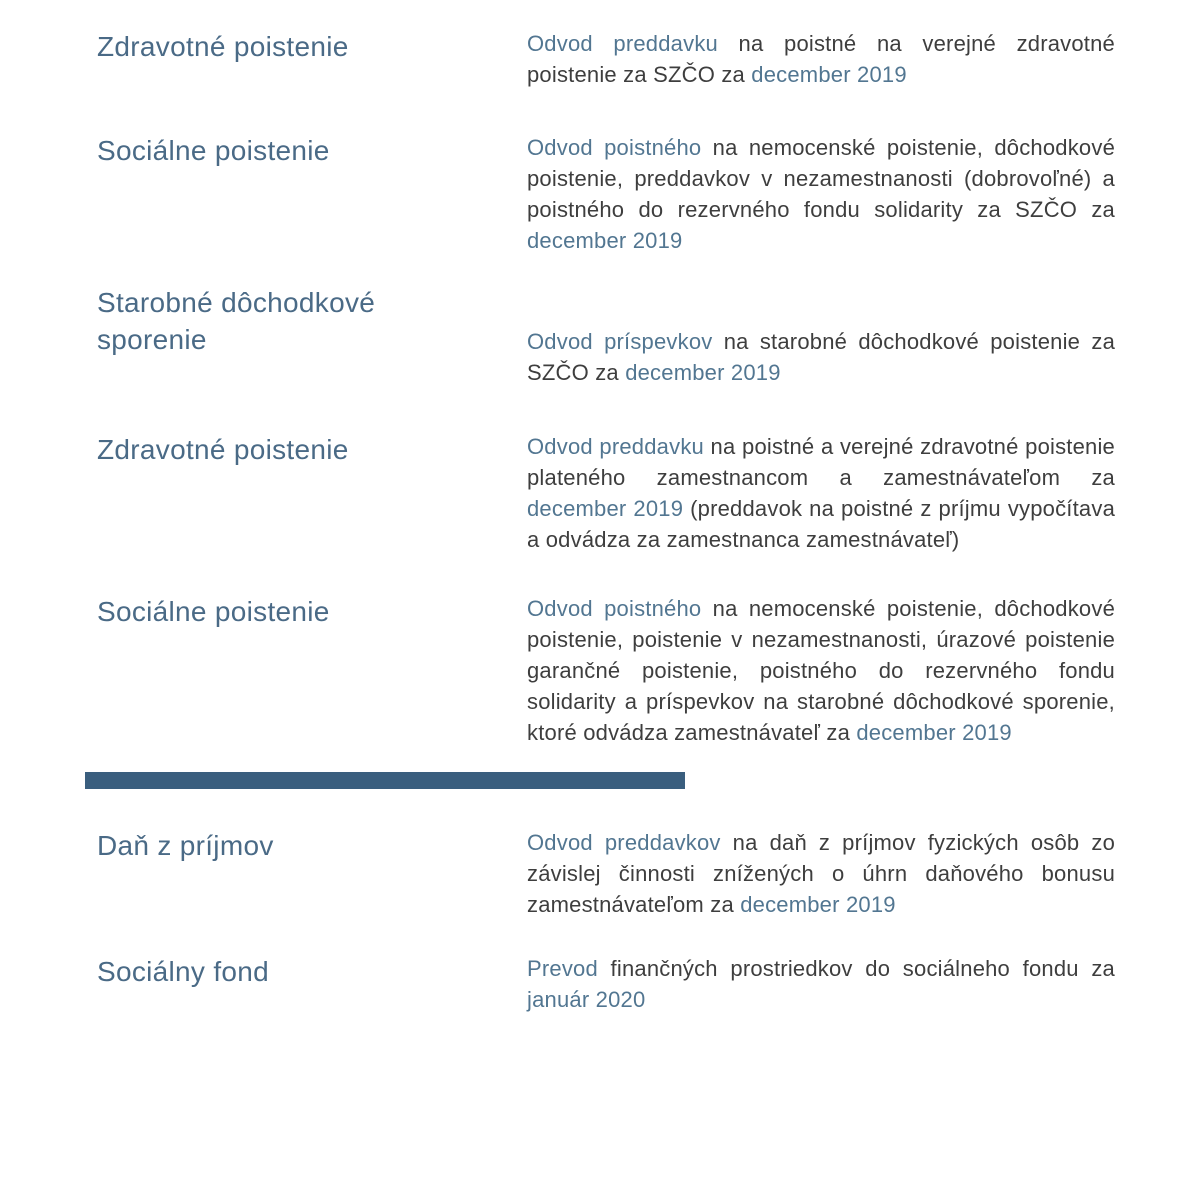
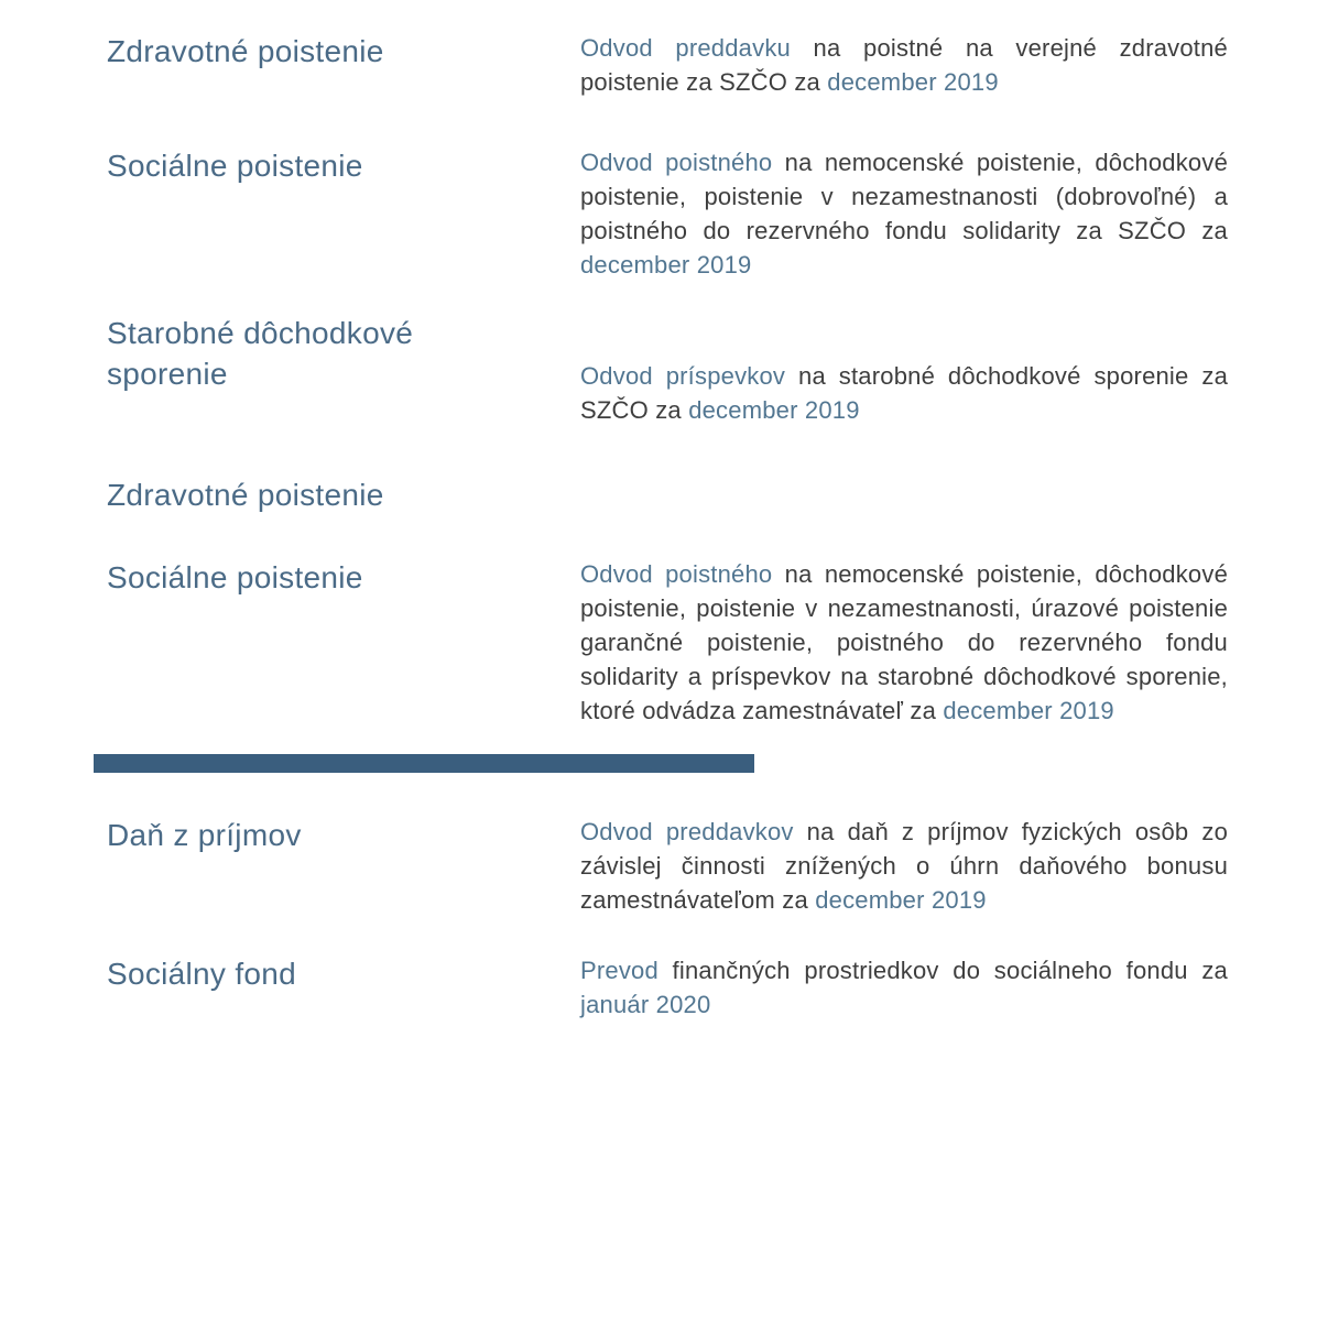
  Zdravotné poistenie
  Odvod preddavku na poistné na verejné zdravotné poistenie za SZČO za december 2019
  Sociálne poistenie
- Odvod poistného na nemocenské poistenie, dôchodkové poistenie, preddavkov v nezamestnanosti (dobrovoľné) a poistného do rezervného fondu solidarity za SZČO za december 2019
+ Odvod poistného na nemocenské poistenie, dôchodkové poistenie, poistenie v nezamestnanosti (dobrovoľné) a poistného do rezervného fondu solidarity za SZČO za december 2019
  Starobné dôchodkové sporenie
- Odvod príspevkov na starobné dôchodkové poistenie za SZČO za december 2019
+ Odvod príspevkov na starobné dôchodkové sporenie za SZČO za december 2019
  Zdravotné poistenie
- Odvod preddavku na poistné a verejné zdravotné poistenie plateného zamestnancom a zamestnávateľom za december 2019 (preddavok na poistné z príjmu vypočítava a odvádza za zamestnanca zamestnávateľ)
  Sociálne poistenie
  Odvod poistného na nemocenské poistenie, dôchodkové poistenie, poistenie v nezamestnanosti, úrazové poistenie garančné poistenie, poistného do rezervného fondu solidarity a príspevkov na starobné dôchodkové sporenie, ktoré odvádza zamestnávateľ za december 2019
  Daň z príjmov
  Odvod preddavkov na daň z príjmov fyzických osôb zo závislej činnosti znížených o úhrn daňového bonusu zamestnávateľom za december 2019
  Sociálny fond
  Prevod finančných prostriedkov do sociálneho fondu za január 2020
